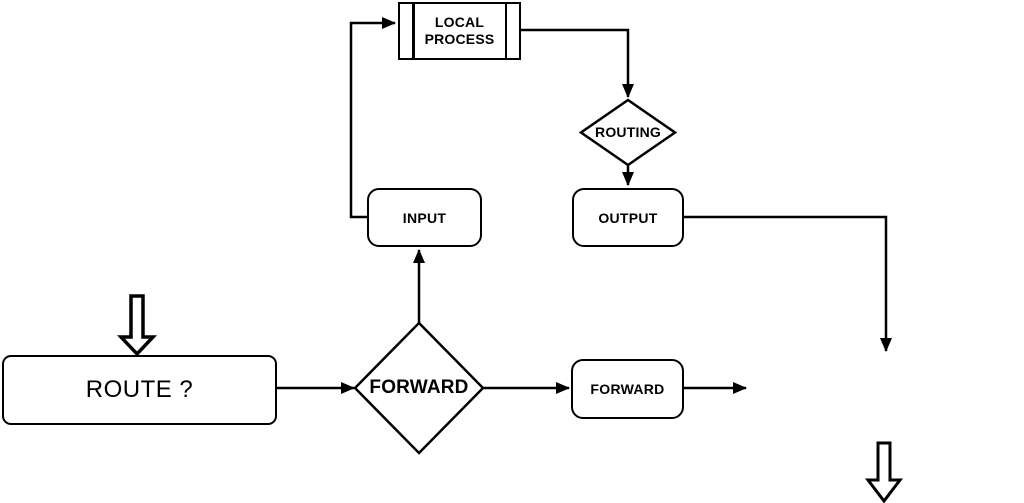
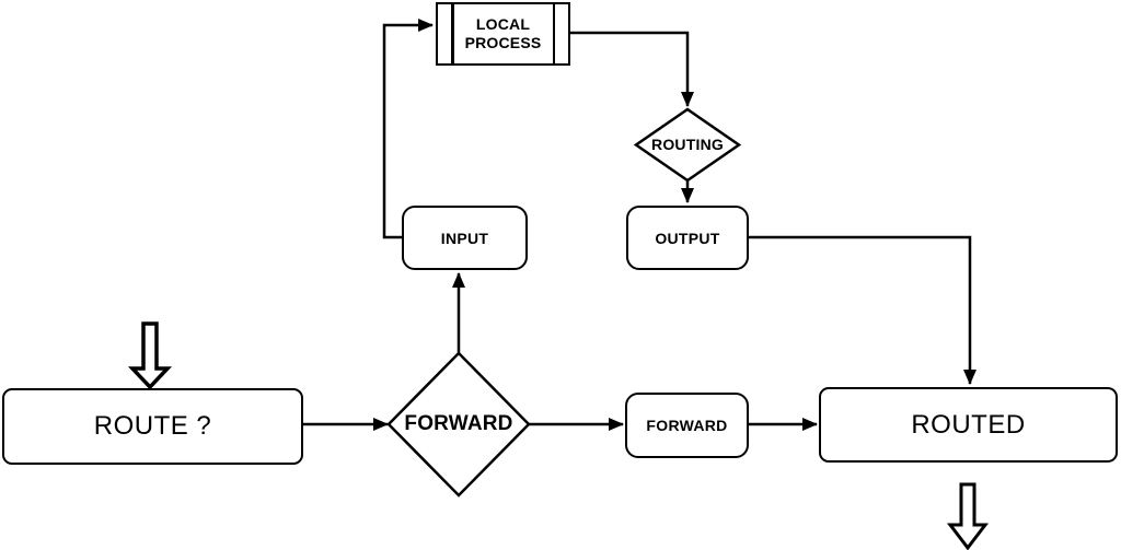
  LOCAL PROCESS
  INPUT
  OUTPUT
  ROUTE ?
  FORWARD
+ ROUTED
  ROUTING
  FORWARD
